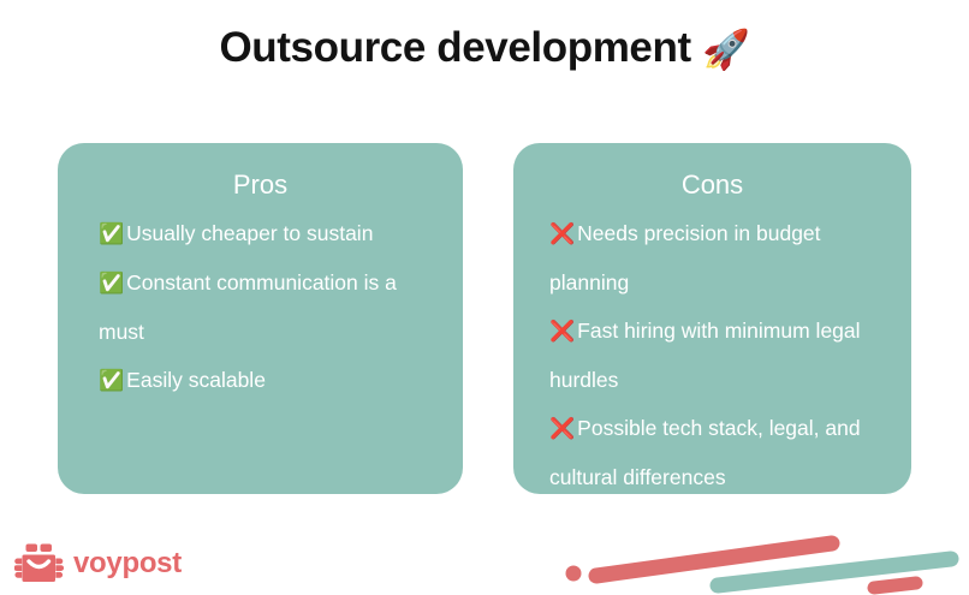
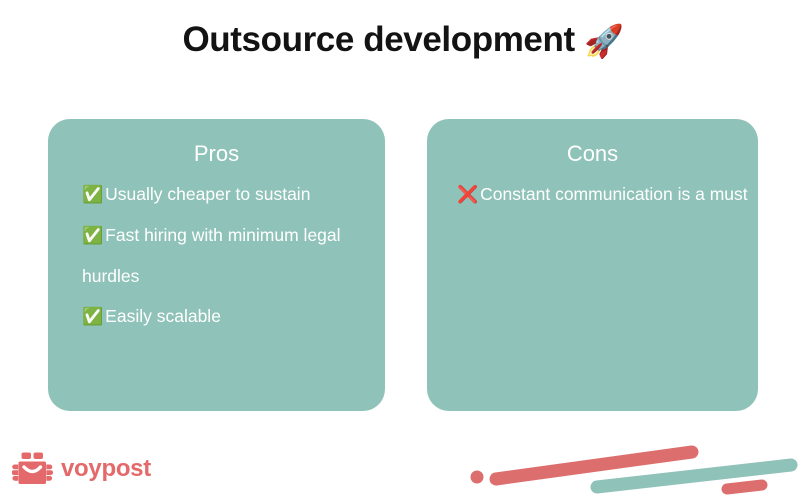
  Outsource development 🚀
  Pros
  ✅Usually cheaper to sustain
- ✅Constant communication is a must
+ ✅Fast hiring with minimum legal hurdles
  ✅Easily scalable
  Cons
- ❌Needs precision in budget planning
- ❌Fast hiring with minimum legal hurdles
+ ❌Constant communication is a must
- ❌Possible tech stack, legal, and cultural differences
  voypost
